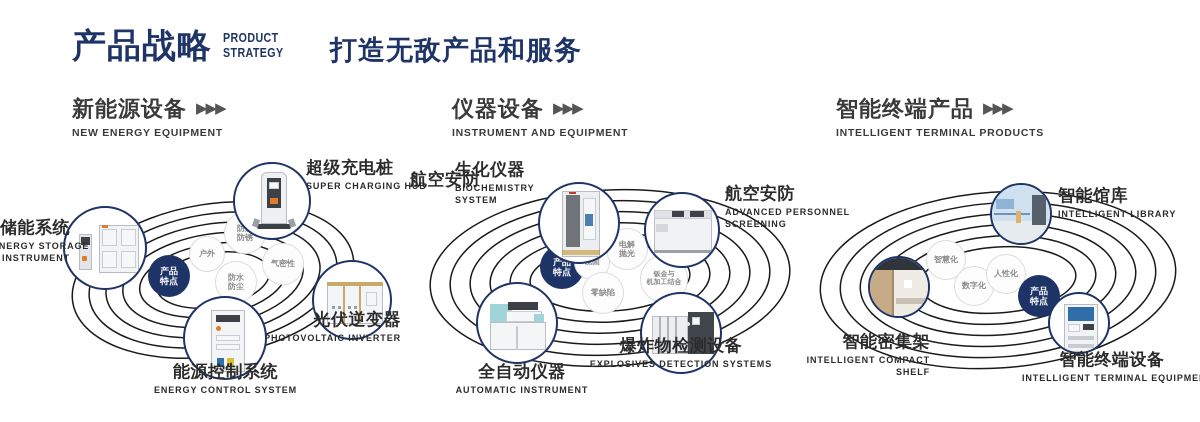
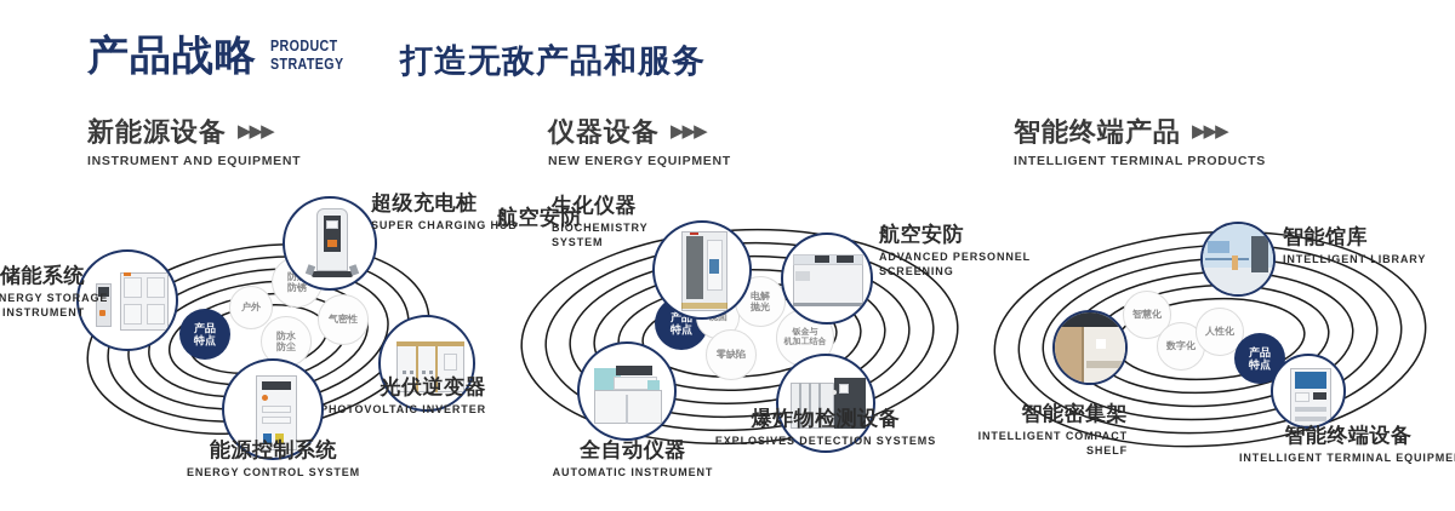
  产品战略
  PRODUCT
  STRATEGY
  打造无敌产品和服务
  新能源设备
  ▶▶▶
- NEW ENERGY EQUIPMENT
+ INSTRUMENT AND EQUIPMENT
  仪器设备
  ▶▶▶
- INSTRUMENT AND EQUIPMENT
+ NEW ENERGY EQUIPMENT
  智能终端产品
  ▶▶▶
  INTELLIGENT TERMINAL PRODUCTS
  产品
  特点
  户外
  防锈
  防水
  防尘
  气密性
  储能系统
  NERGY STORAGE
  INSTRUMENT
  超级充电桩
  SUPER CHARGING HUB
  光伏逆变器
  PHOTOVOLTAIC INVERTER
  能源控制系统
  ENERGY CONTROL SYSTEM
  特点
  电解
  抛光
  零缺陷
  航空安防
  生化仪器
  BIOCHEMISTRY
  SYSTEM
  航空安防
  ADVANCED PERSONNEL
  SCREENING
  爆炸物检测设备
  EXPLOSIVES DETECTION SYSTEMS
  全自动仪器
  AUTOMATIC INSTRUMENT
  智慧化
  数字化
  人性化
  产品
  特点
  智能馆库
  INTELLIGENT LIBRARY
  智能密集架
  INTELLIGENT COMPACT
  SHELF
  智能终端设备
  INTELLIGENT TERMINAL EQUIPME
